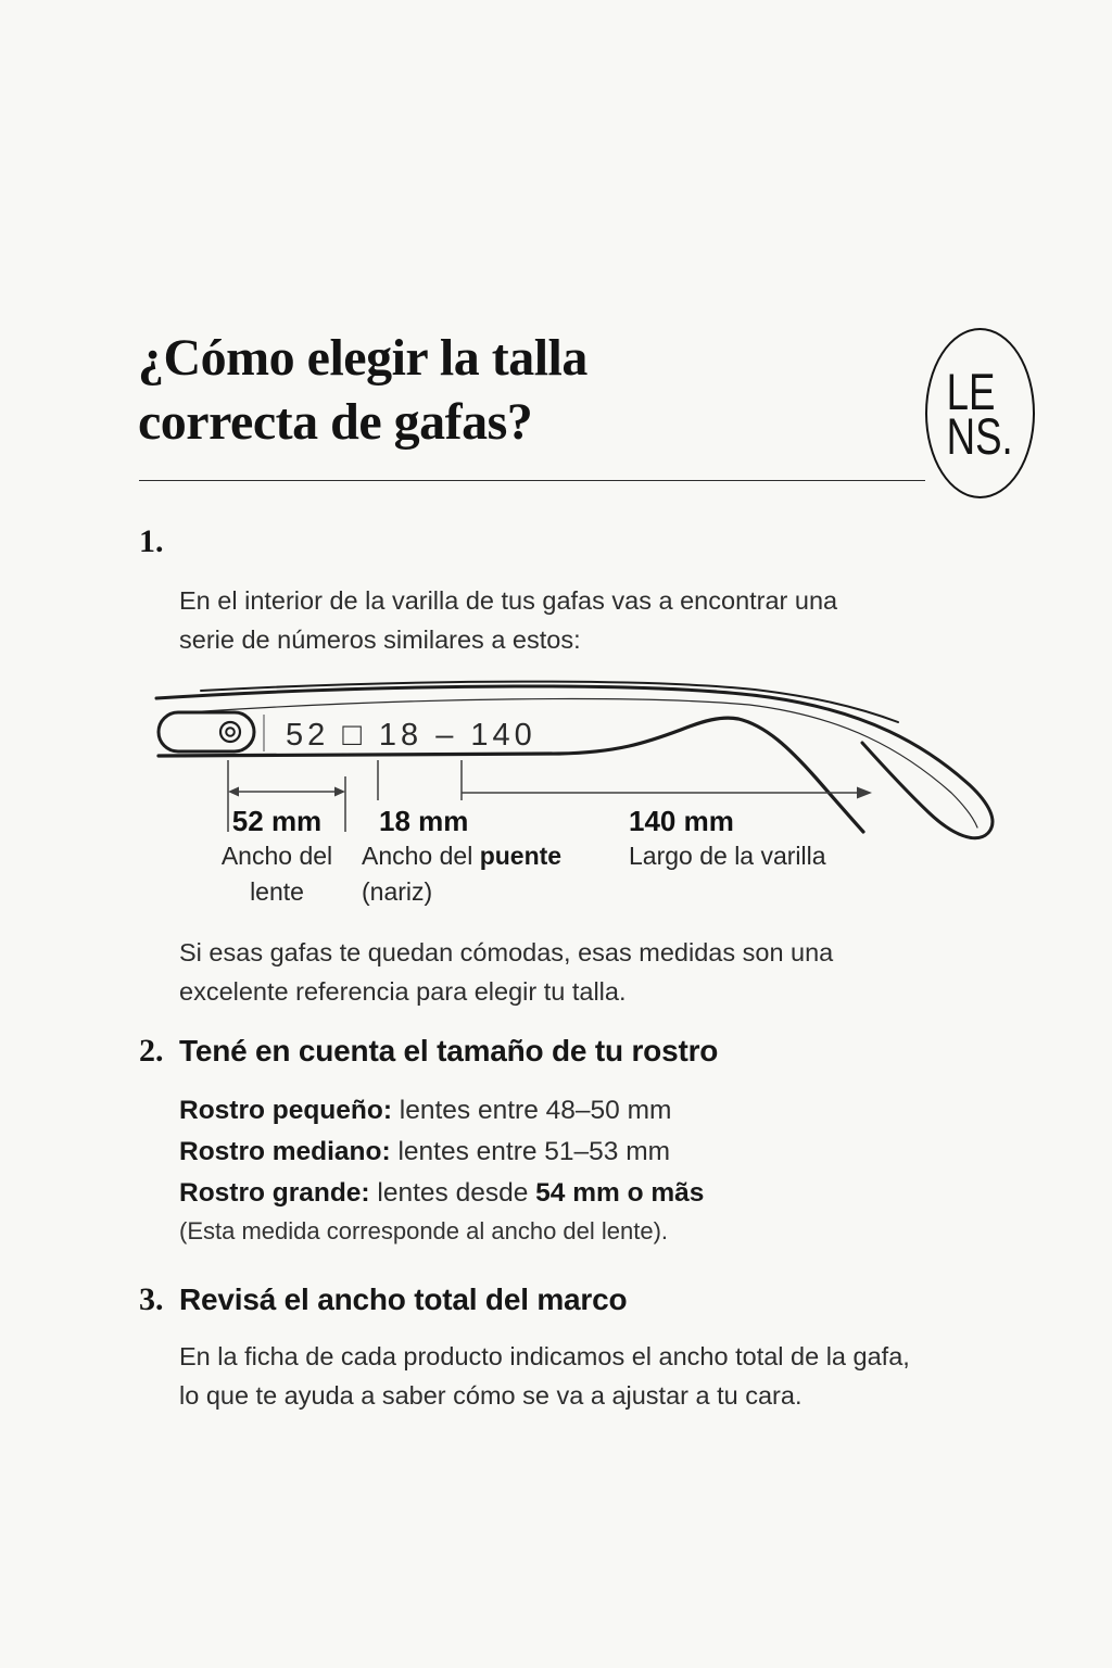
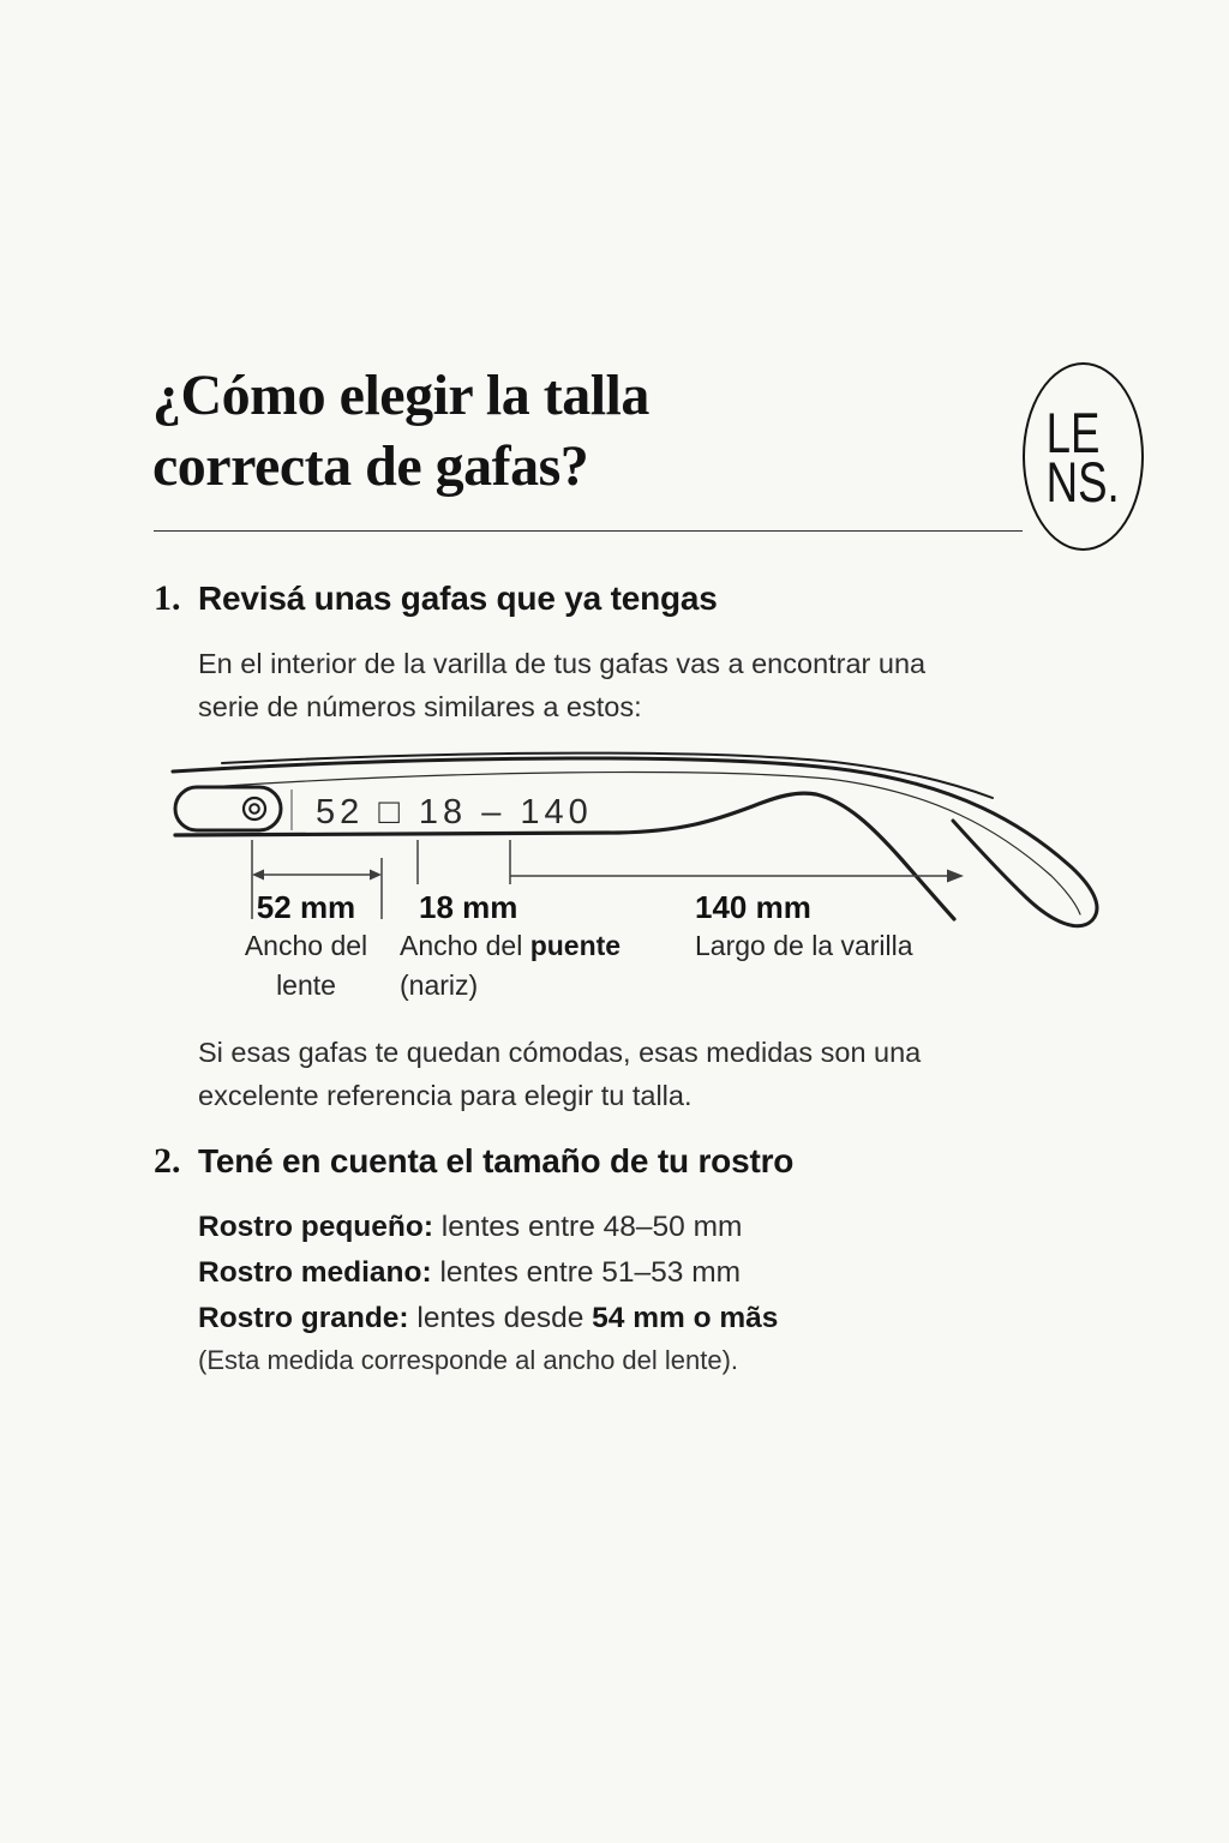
  ¿Cómo elegir la talla
  correcta de gafas?
  LE
  NS.
  1.
+ Revisá unas gafas que ya tengas
  En el interior de la varilla de tus gafas vas a encontrar una
  serie de números similares a estos:
  52 □ 18 – 140
  52 mm
  Ancho del
  lente
  18 mm
  Ancho del puente
  (nariz)
  140 mm
  Largo de la varilla
  Si esas gafas te quedan cómodas, esas medidas son una
  excelente referencia para elegir tu talla.
  2.
  Tené en cuenta el tamaño de tu rostro
  Rostro pequeño: lentes entre 48–50 mm
  Rostro mediano: lentes entre 51–53 mm
  Rostro grande: lentes desde 54 mm o mãs
  (Esta medida corresponde al ancho del lente).
- 3.
- Revisá el ancho total del marco
- En la ficha de cada producto indicamos el ancho total de la gafa,
- lo que te ayuda a saber cómo se va a ajustar a tu cara.
